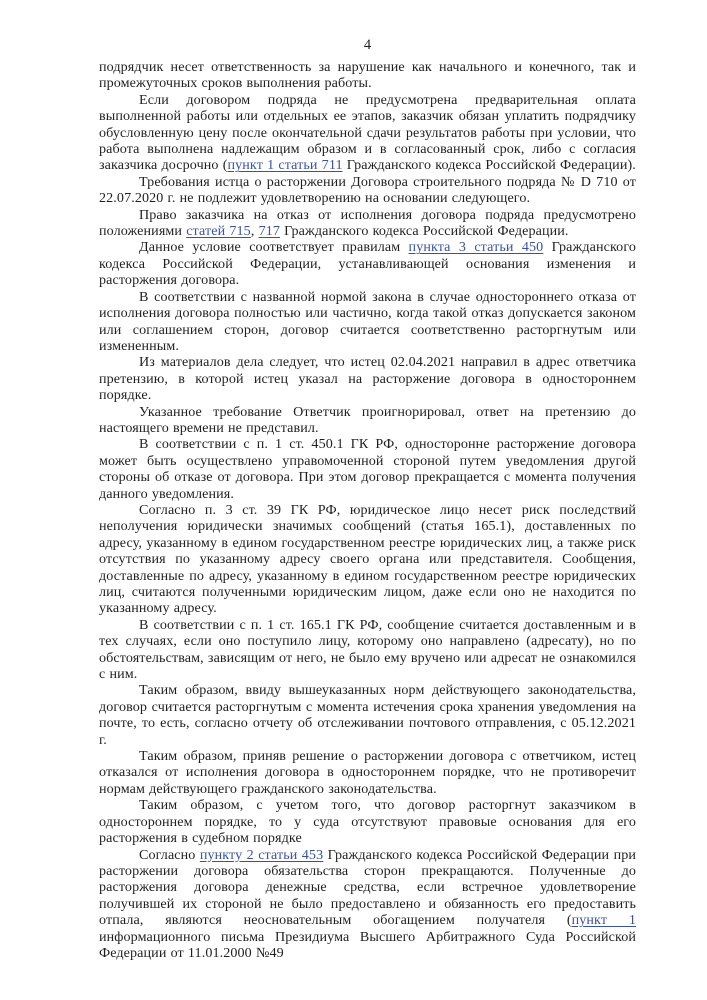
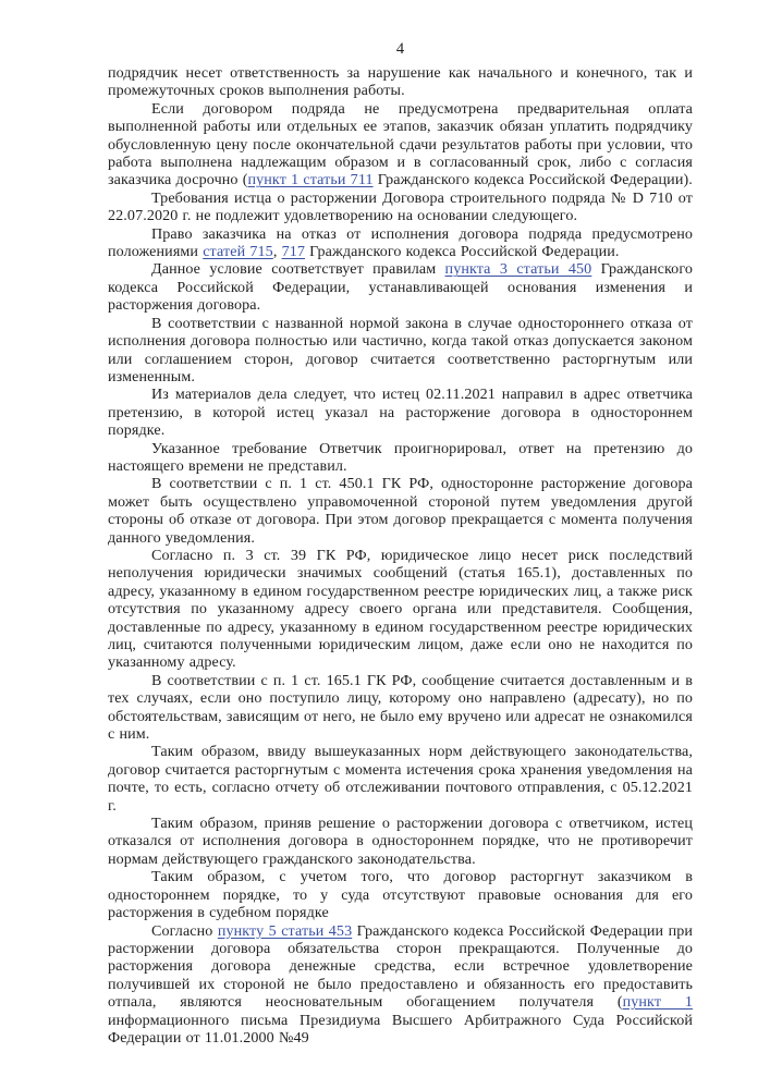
  4
  подрядчик несет ответственность за нарушение как начального и конечного, так и промежуточных сроков выполнения работы.
  Если договором подряда не предусмотрена предварительная оплата выполненной работы или отдельных ее этапов, заказчик обязан уплатить подрядчику обусловленную цену после окончательной сдачи результатов работы при условии, что работа выполнена надлежащим образом и в согласованный срок, либо с согласия заказчика досрочно (пункт 1 статьи 711 Гражданского кодекса Российской Федерации).
  Требования истца о расторжении Договора строительного подряда № D 710 от 22.07.2020 г. не подлежит удовлетворению на основании следующего.
  Право заказчика на отказ от исполнения договора подряда предусмотрено положениями статей 715, 717 Гражданского кодекса Российской Федерации.
  Данное условие соответствует правилам пункта 3 статьи 450 Гражданского кодекса Российской Федерации, устанавливающей основания изменения и расторжения договора.
  В соответствии с названной нормой закона в случае одностороннего отказа от исполнения договора полностью или частично, когда такой отказ допускается законом или соглашением сторон, договор считается соответственно расторгнутым или измененным.
- Из материалов дела следует, что истец 02.04.2021 направил в адрес ответчика претензию, в которой истец указал на расторжение договора в одностороннем порядке.
+ Из материалов дела следует, что истец 02.11.2021 направил в адрес ответчика претензию, в которой истец указал на расторжение договора в одностороннем порядке.
  Указанное требование Ответчик проигнорировал, ответ на претензию до настоящего времени не представил.
  В соответствии с п. 1 ст. 450.1 ГК РФ, односторонне расторжение договора может быть осуществлено управомоченной стороной путем уведомления другой стороны об отказе от договора. При этом договор прекращается с момента получения данного уведомления.
  Согласно п. 3 ст. 39 ГК РФ, юридическое лицо несет риск последствий неполучения юридически значимых сообщений (статья 165.1), доставленных по адресу, указанному в едином государственном реестре юридических лиц, а также риск отсутствия по указанному адресу своего органа или представителя. Сообщения, доставленные по адресу, указанному в едином государственном реестре юридических лиц, считаются полученными юридическим лицом, даже если оно не находится по указанному адресу.
  В соответствии с п. 1 ст. 165.1 ГК РФ, сообщение считается доставленным и в тех случаях, если оно поступило лицу, которому оно направлено (адресату), но по обстоятельствам, зависящим от него, не было ему вручено или адресат не ознакомился с ним.
  Таким образом, ввиду вышеуказанных норм действующего законодательства, договор считается расторгнутым с момента истечения срока хранения уведомления на почте, то есть, согласно отчету об отслеживании почтового отправления, с 05.12.2021 г.
  Таким образом, приняв решение о расторжении договора с ответчиком, истец отказался от исполнения договора в одностороннем порядке, что не противоречит нормам действующего гражданского законодательства.
  Таким образом, с учетом того, что договор расторгнут заказчиком в одностороннем порядке, то у суда отсутствуют правовые основания для его расторжения в судебном порядке
- Согласно пункту 2 статьи 453 Гражданского кодекса Российской Федерации при расторжении договора обязательства сторон прекращаются. Полученные до расторжения договора денежные средства, если встречное удовлетворение получившей их стороной не было предоставлено и обязанность его предоставить отпала, являются неосновательным обогащением получателя (пункт 1 информационного письма Президиума Высшего Арбитражного Суда Российской Федерации от 11.01.2000 №49
+ Согласно пункту 5 статьи 453 Гражданского кодекса Российской Федерации при расторжении договора обязательства сторон прекращаются. Полученные до расторжения договора денежные средства, если встречное удовлетворение получившей их стороной не было предоставлено и обязанность его предоставить отпала, являются неосновательным обогащением получателя (пункт 1 информационного письма Президиума Высшего Арбитражного Суда Российской Федерации от 11.01.2000 №49
